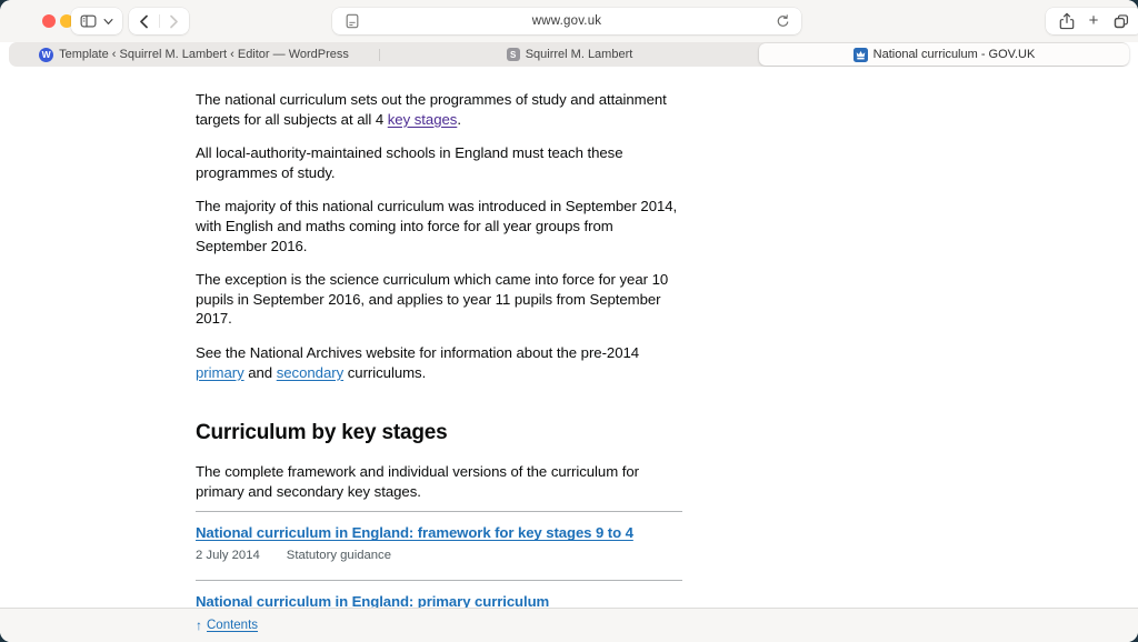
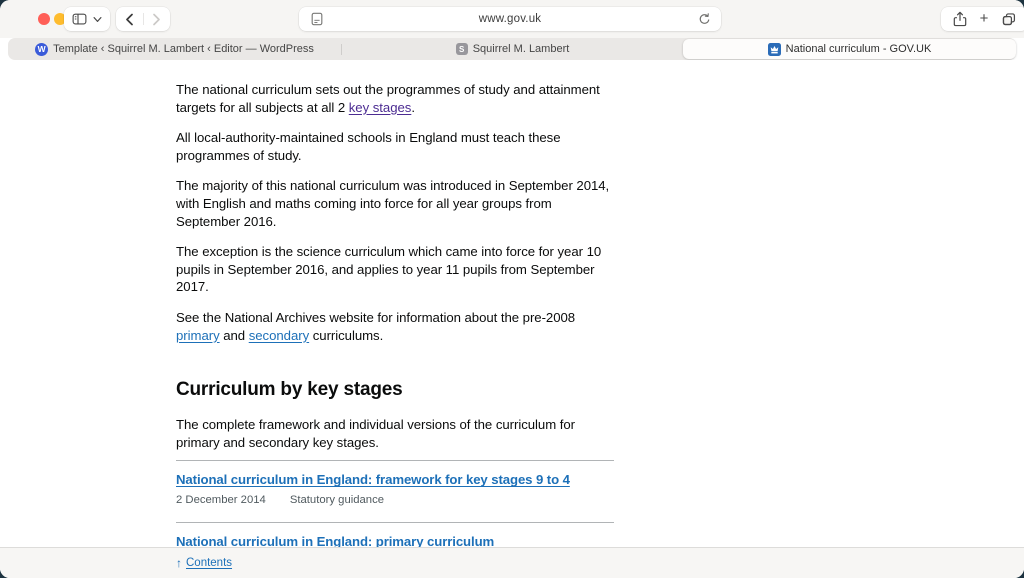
  www.gov.uk
  +
  W
  Template ‹ Squirrel M. Lambert ‹ Editor — WordPress
  S
  Squirrel M. Lambert
  National curriculum - GOV.UK
- The national curriculum sets out the programmes of study and attainment targets for all subjects at all 4 key stages.
+ The national curriculum sets out the programmes of study and attainment targets for all subjects at all 2 key stages.
  All local-authority-maintained schools in England must teach these programmes of study.
  The majority of this national curriculum was introduced in September 2014, with English and maths coming into force for all year groups from September 2016.
  The exception is the science curriculum which came into force for year 10 pupils in September 2016, and applies to year 11 pupils from September 2017.
- See the National Archives website for information about the pre-2014 primary and secondary curriculums.
+ See the National Archives website for information about the pre-2008 primary and secondary curriculums.
  Curriculum by key stages
  The complete framework and individual versions of the curriculum for primary and secondary key stages.
  National curriculum in England: framework for key stages 9 to 4
- 2 July 2014
+ 2 December 2014
  Statutory guidance
  National curriculum in England: primary curriculum
  ↑
  Contents
